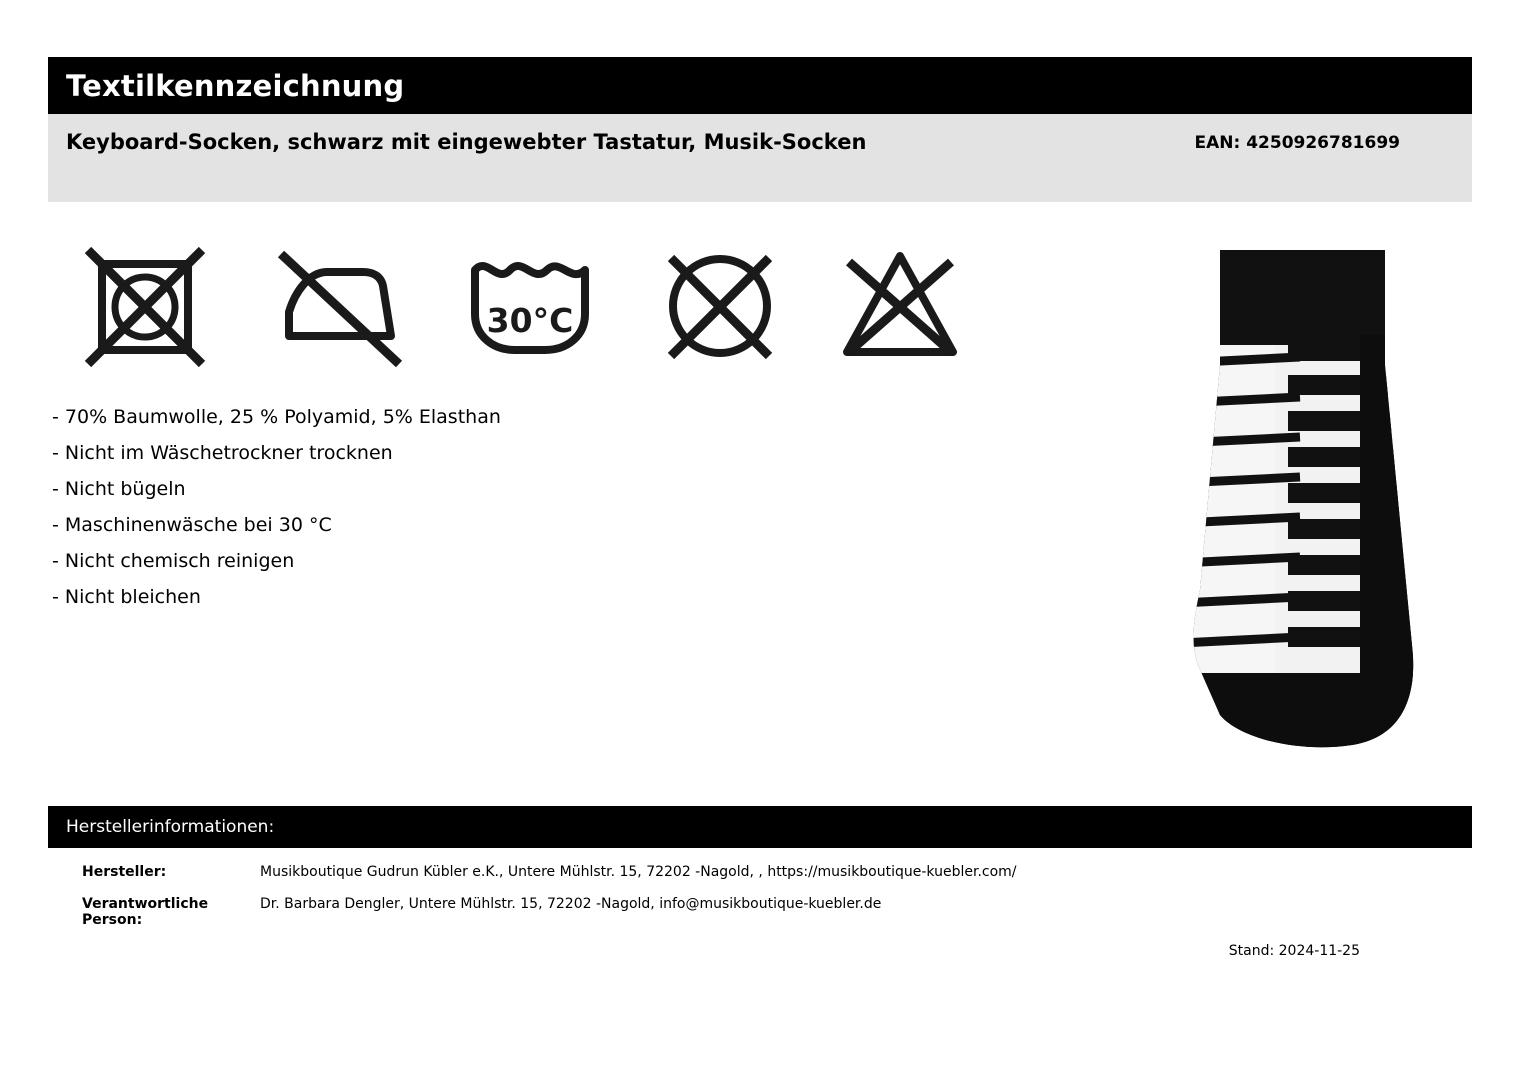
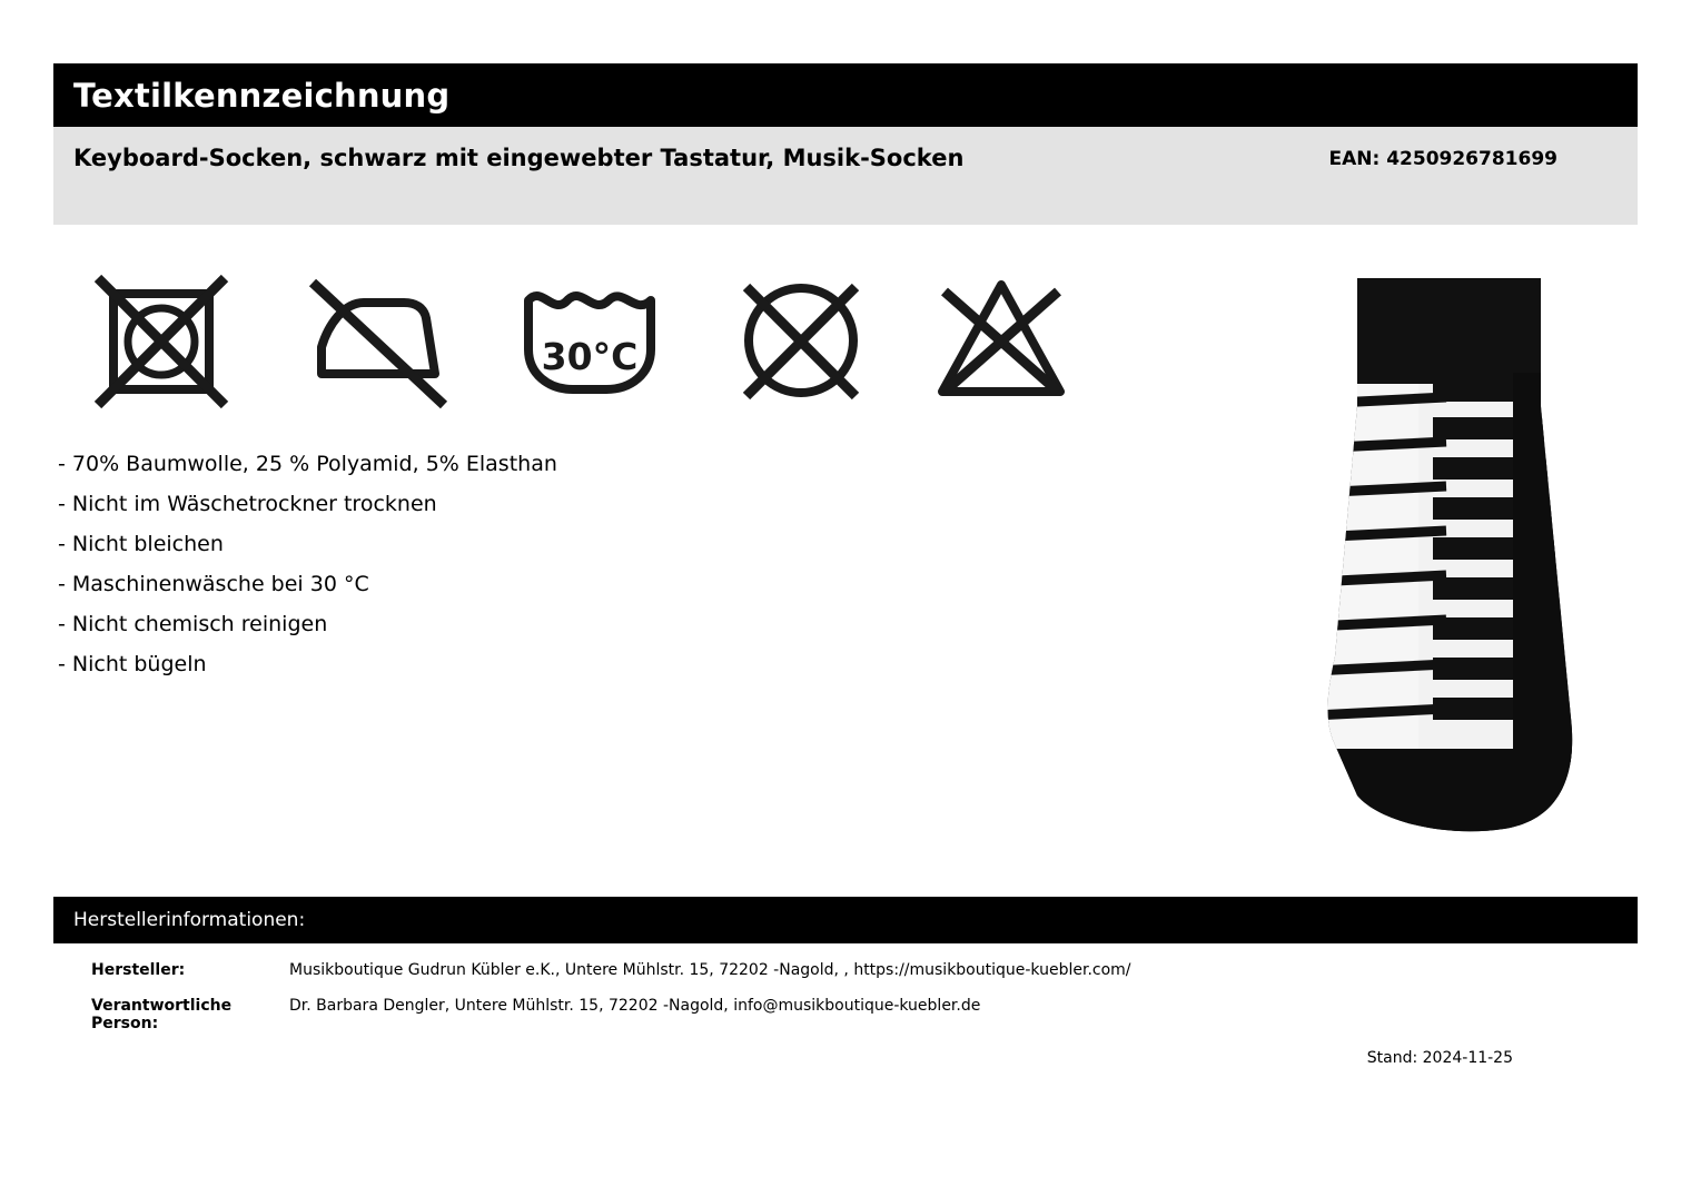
  Textilkennzeichnung
  Keyboard-Socken, schwarz mit eingewebter Tastatur, Musik-Socken
  EAN: 4250926781699
  30°C
  - 70% Baumwolle, 25 % Polyamid, 5% Elasthan
  - Nicht im Wäschetrockner trocknen
- - Nicht bügeln
+ - Nicht bleichen
  - Maschinenwäsche bei 30 °C
  - Nicht chemisch reinigen
- - Nicht bleichen
+ - Nicht bügeln
  Herstellerinformationen:
  Hersteller:
  Musikboutique Gudrun Kübler e.K., Untere Mühlstr. 15, 72202 -Nagold, , https://musikboutique-kuebler.com/
  Verantwortliche Person:
  Dr. Barbara Dengler, Untere Mühlstr. 15, 72202 -Nagold, info@musikboutique-kuebler.de
  Stand: 2024-11-25
